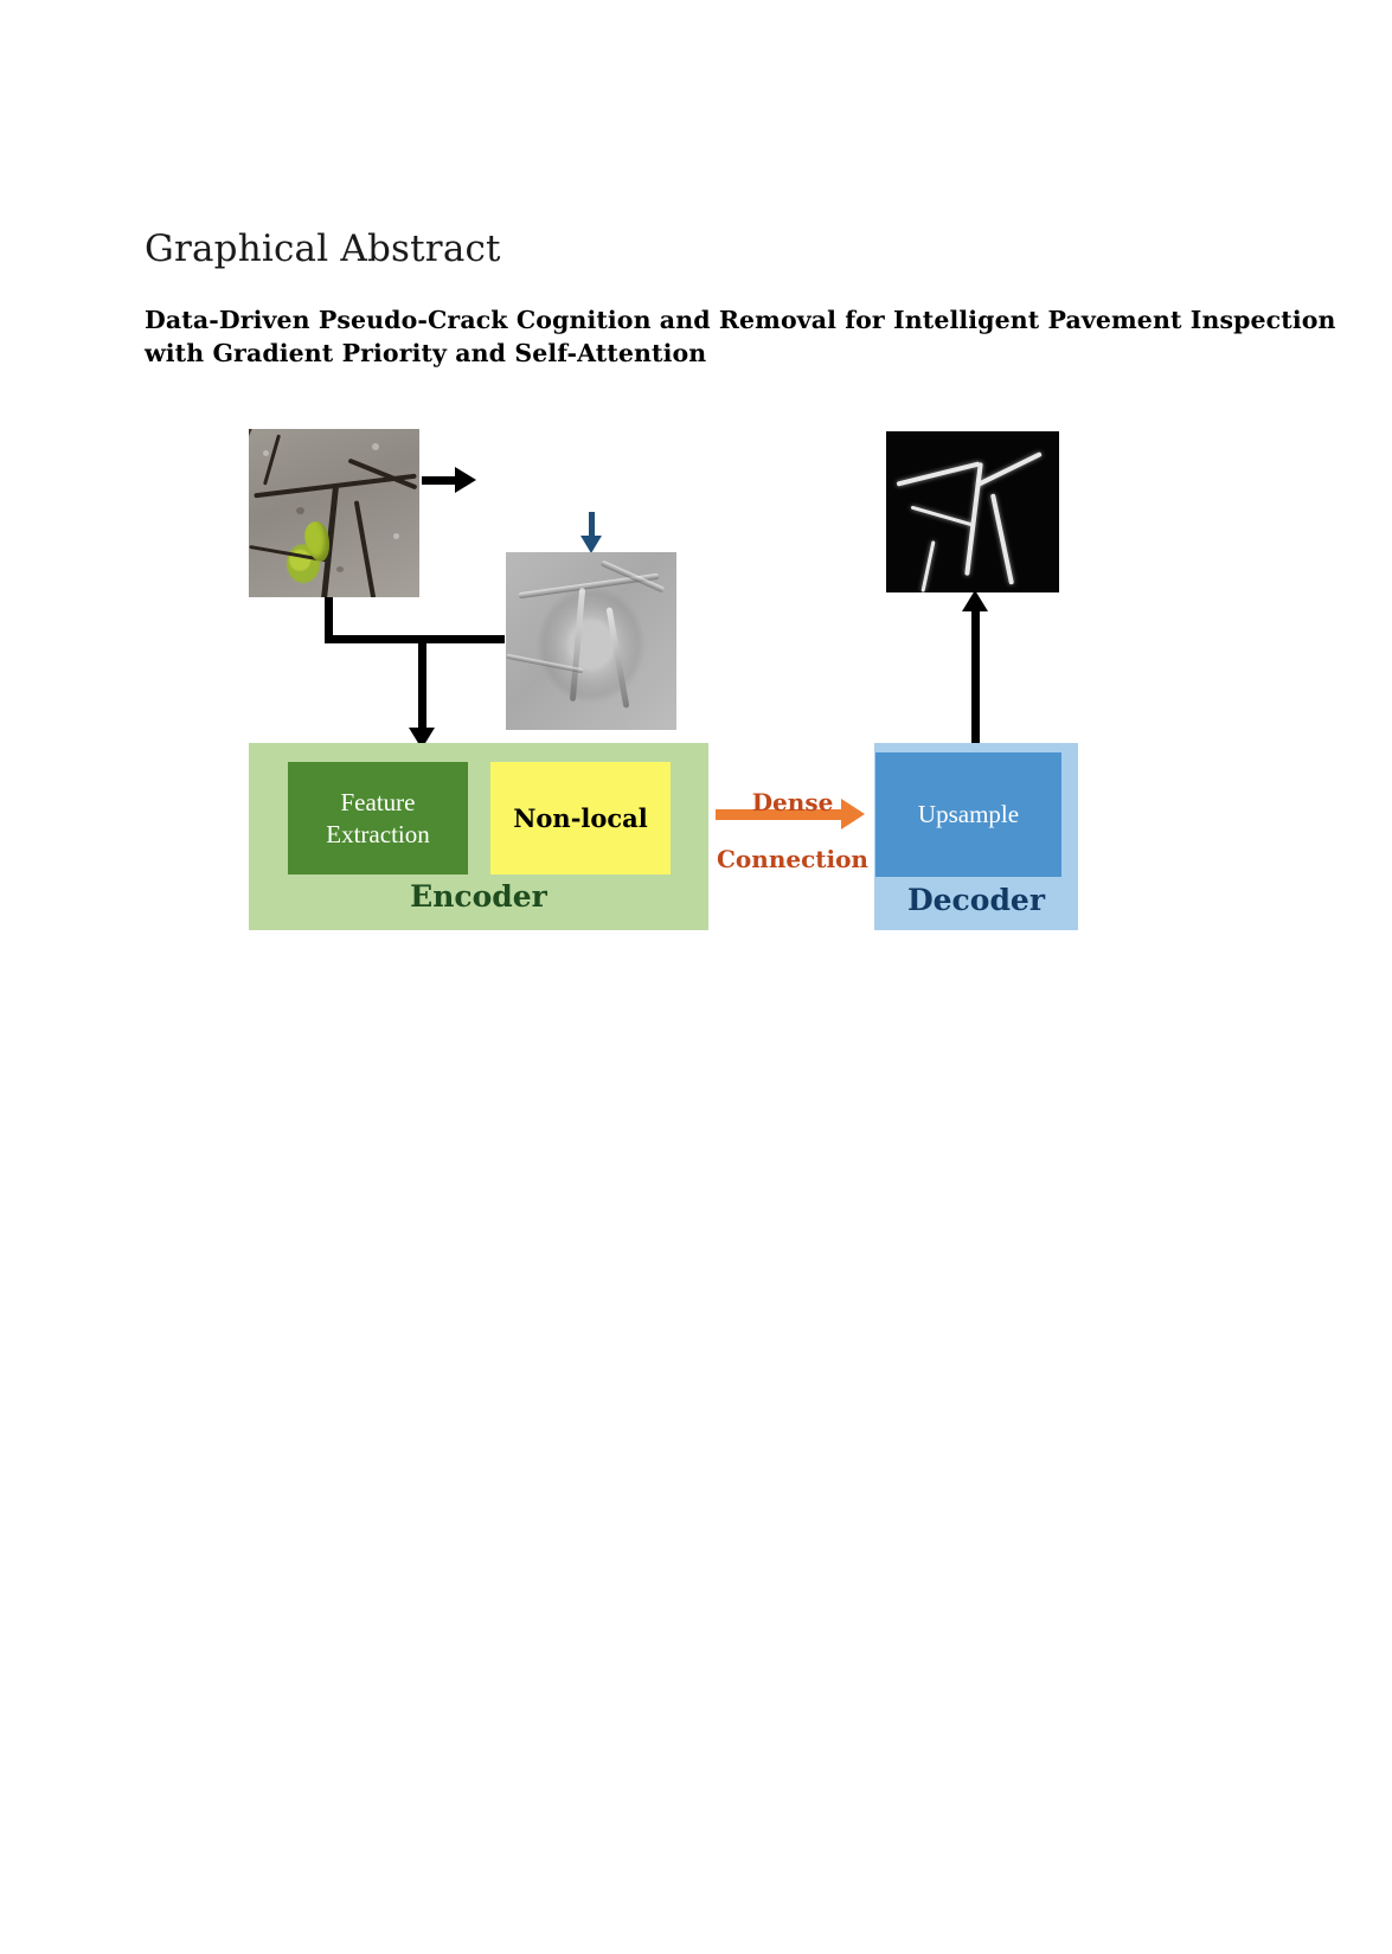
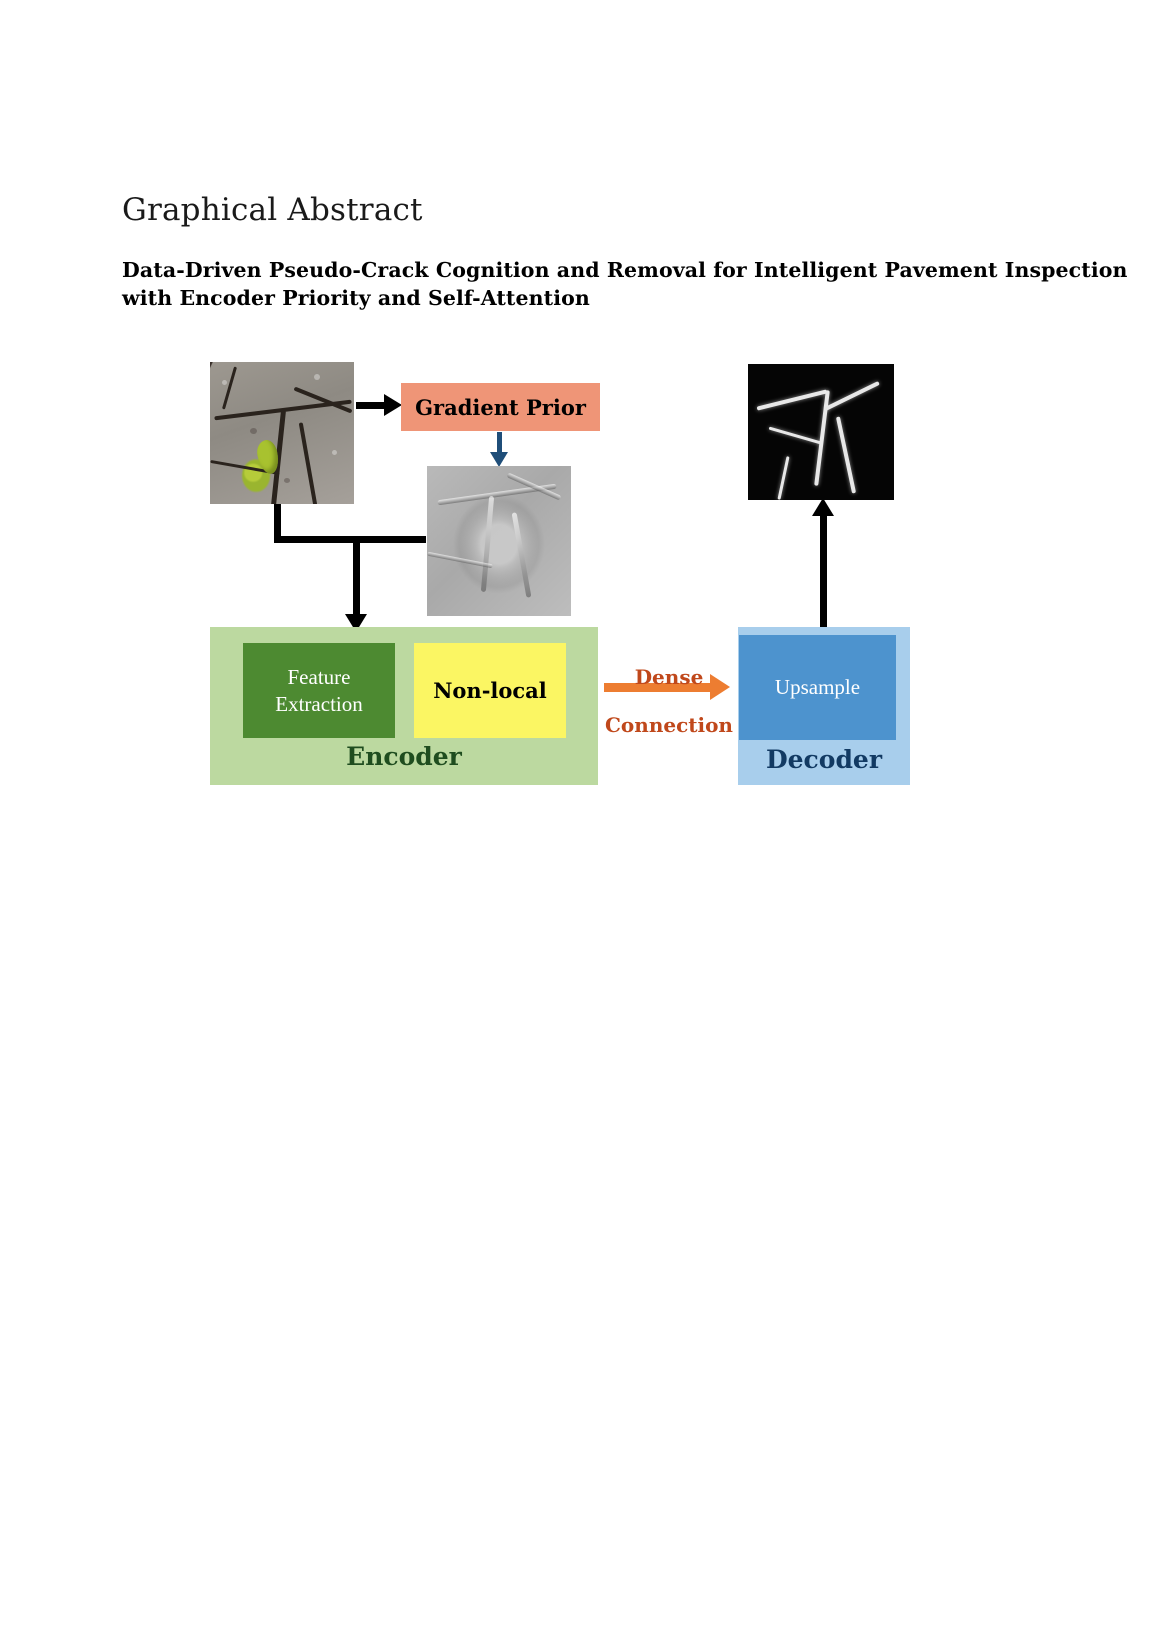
  Graphical Abstract
- Data-Driven Pseudo-Crack Cognition and Removal for Intelligent Pavement Inspection with Gradient Priority and Self-Attention
+ Data-Driven Pseudo-Crack Cognition and Removal for Intelligent Pavement Inspection with Encoder Priority and Self-Attention
+ Gradient Prior
  Encoder
  Feature
  Extraction
  Non-local
  Dense
  Connection
  Decoder
  Upsample
